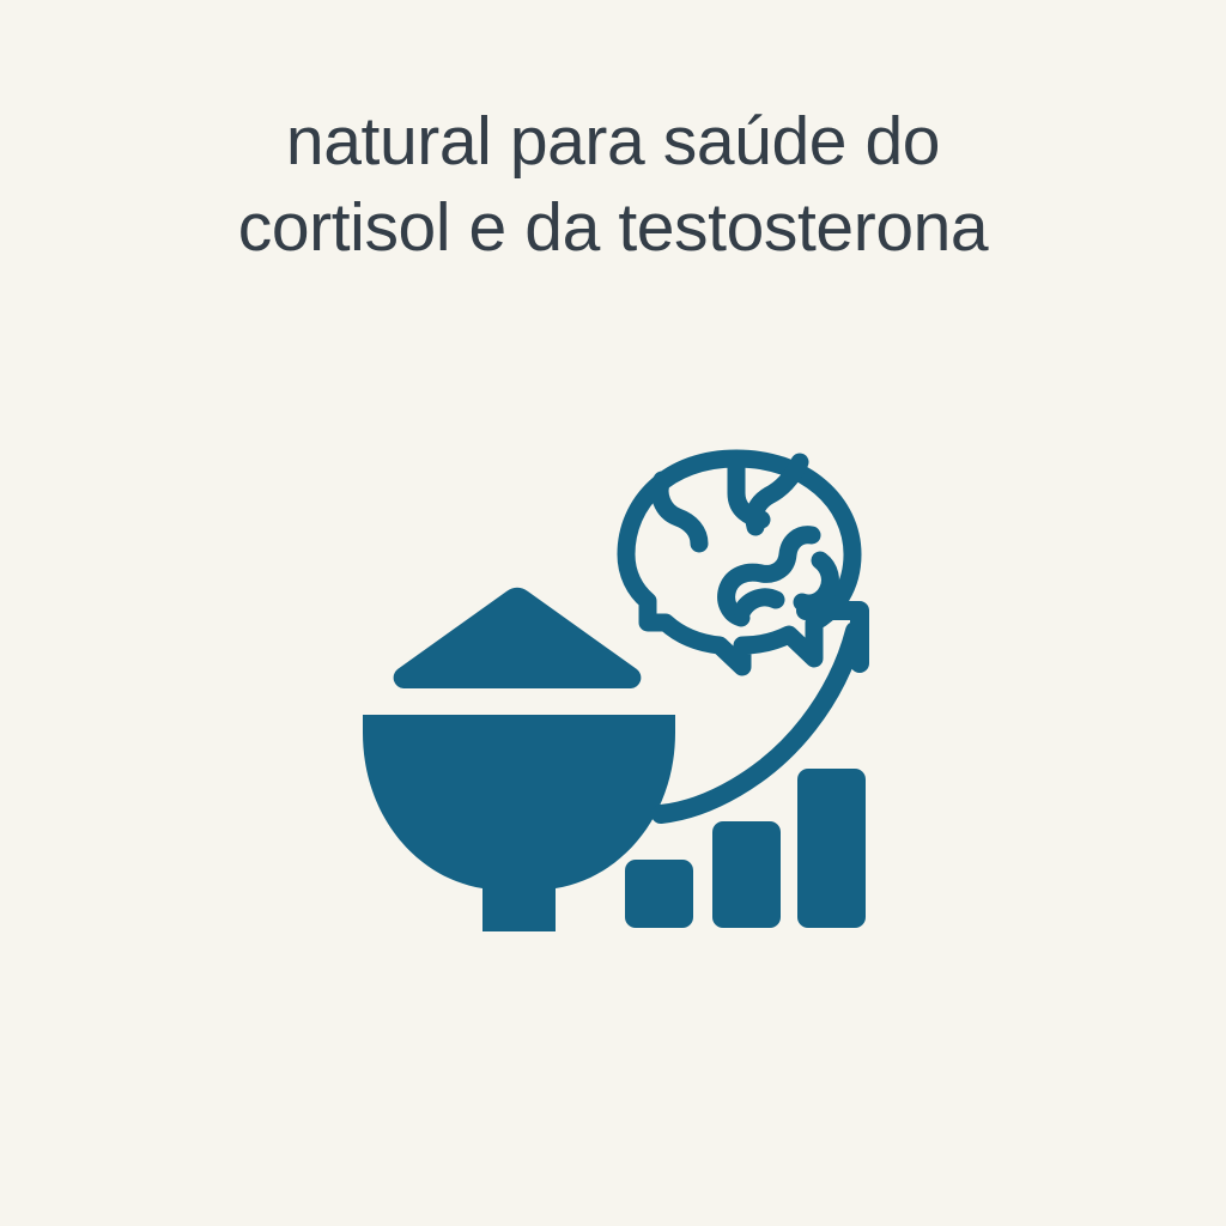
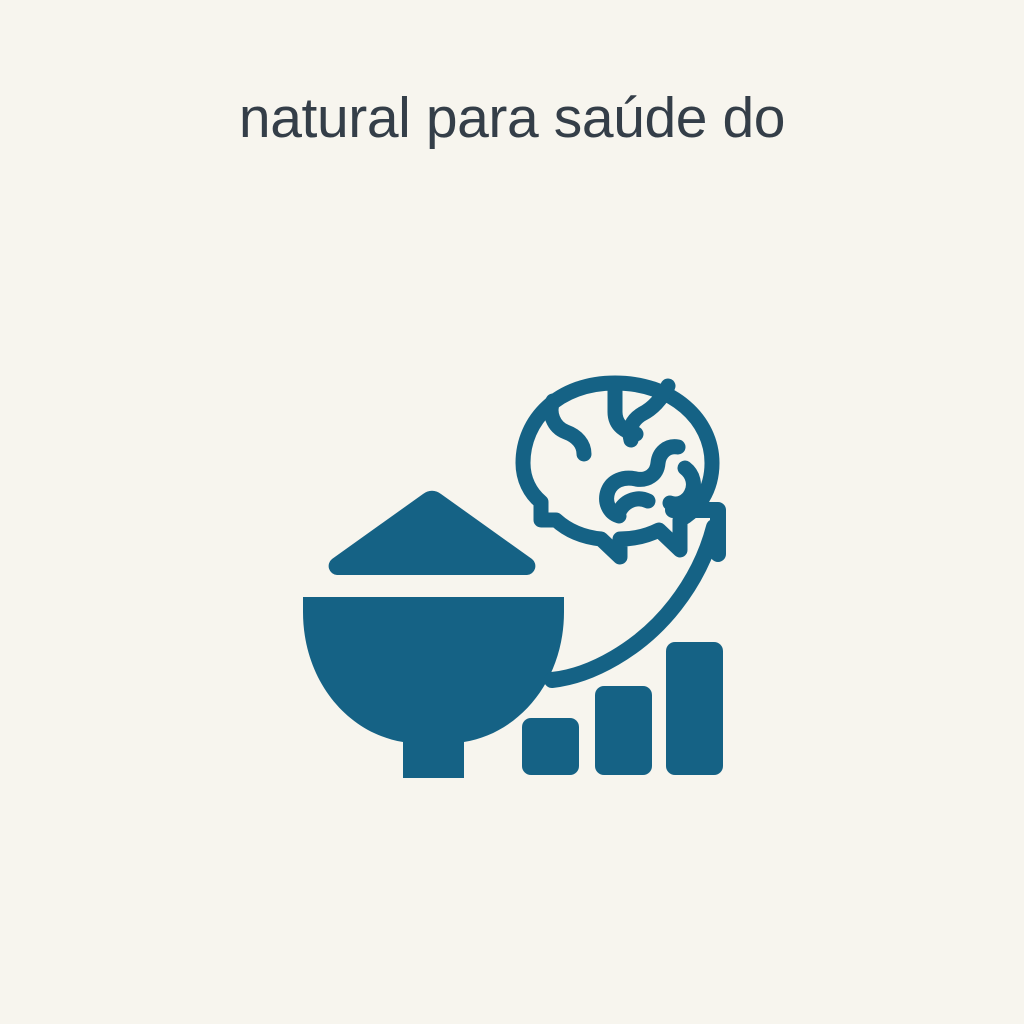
  natural para saúde do
- cortisol e da testosterona
